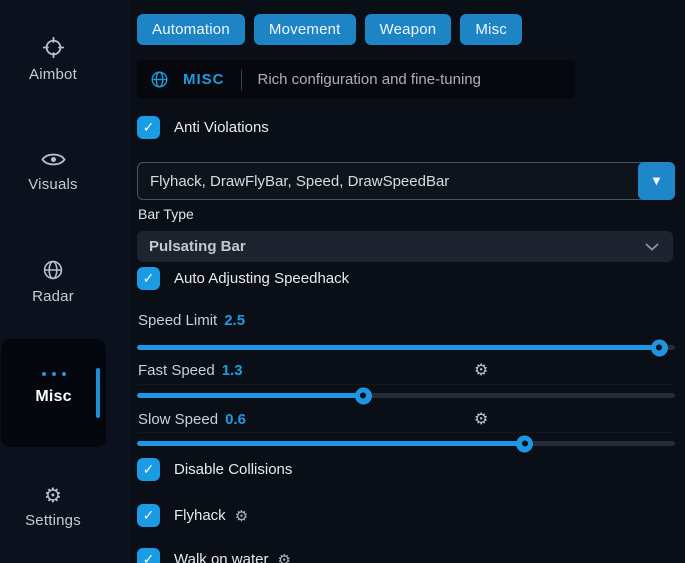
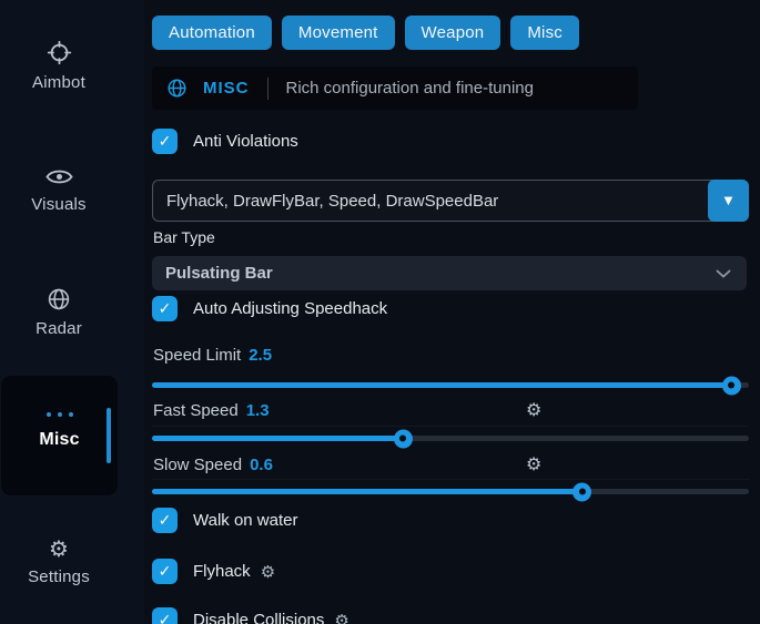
  Aimbot
  Visuals
  Radar
  Misc
  ⚙
  Settings
  Automation
  Movement
  Weapon
  Misc
  MISC
  Rich configuration and fine-tuning
  ✓
  Anti Violations
  Flyhack, DrawFlyBar, Speed, DrawSpeedBar
  ▼
  Bar Type
  Pulsating Bar
  ✓
  Auto Adjusting Speedhack
  Speed Limit
  2.5
  Fast Speed
  1.3
  ⚙
  Slow Speed
  0.6
  ⚙
  ✓
- Disable Collisions
+ Walk on water
  ✓
  Flyhack
  ⚙
  ✓
- Walk on water
+ Disable Collisions
  ⚙
